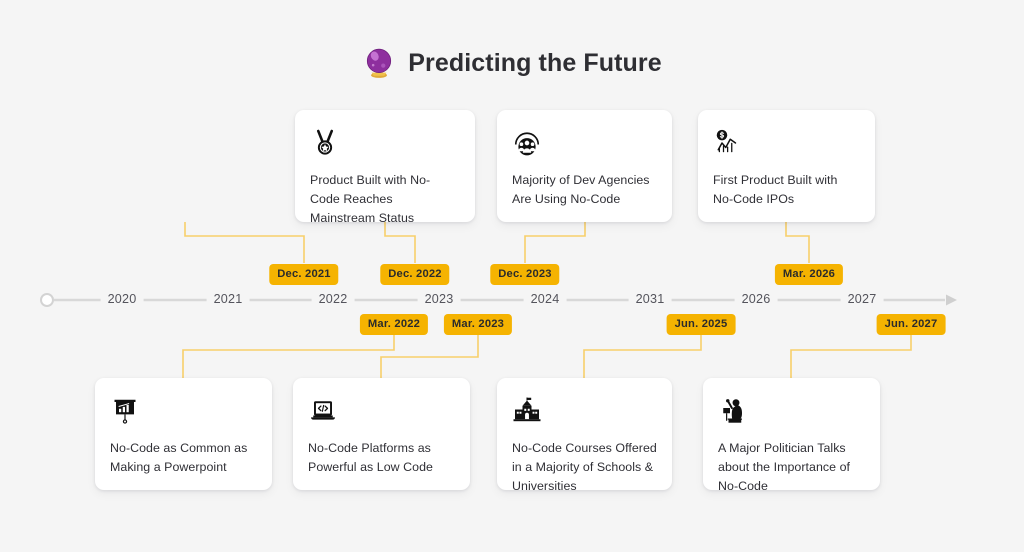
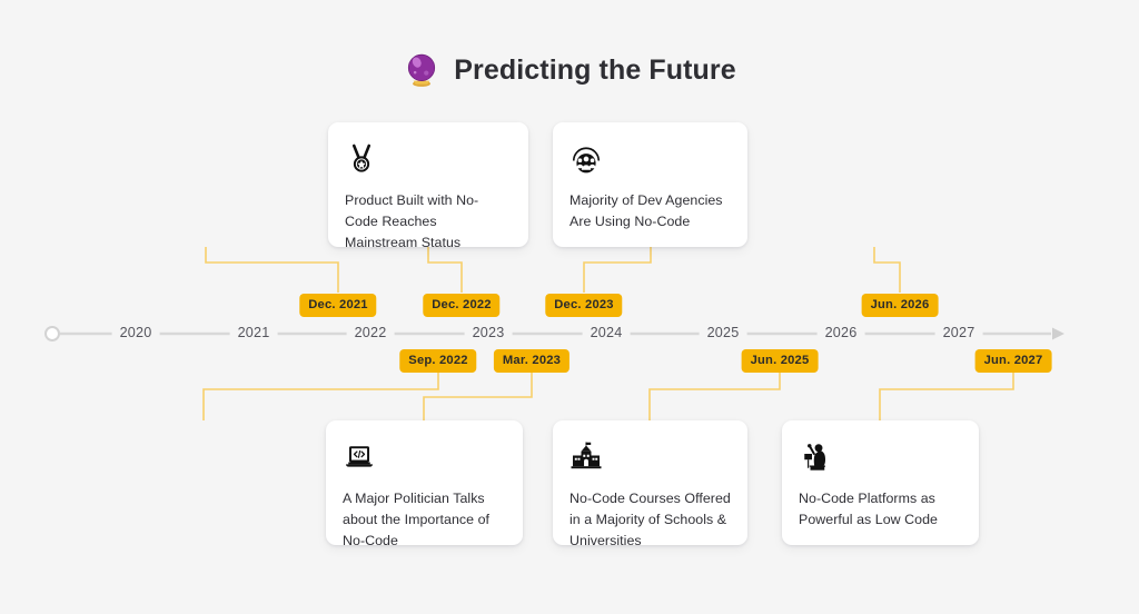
  Predicting the Future
  Product Built with No-Code Reaches Mainstream Status
  Majority of Dev Agencies Are Using No-Code
- First Product Built with No-Code IPOs
  Dec. 2021
  Dec. 2022
  Dec. 2023
- Mar. 2026
+ Jun. 2026
  2020
  2021
  2022
  2023
  2024
- 2031
+ 2025
  2026
  2027
- Mar. 2022
+ Sep. 2022
  Mar. 2023
  Jun. 2025
  Jun. 2027
- No-Code as Common as Making a Powerpoint
- No-Code Platforms as Powerful as Low Code
+ A Major Politician Talks about the Importance of No-Code
  No-Code Courses Offered in a Majority of Schools & Universities
- A Major Politician Talks about the Importance of No-Code
+ No-Code Platforms as Powerful as Low Code
